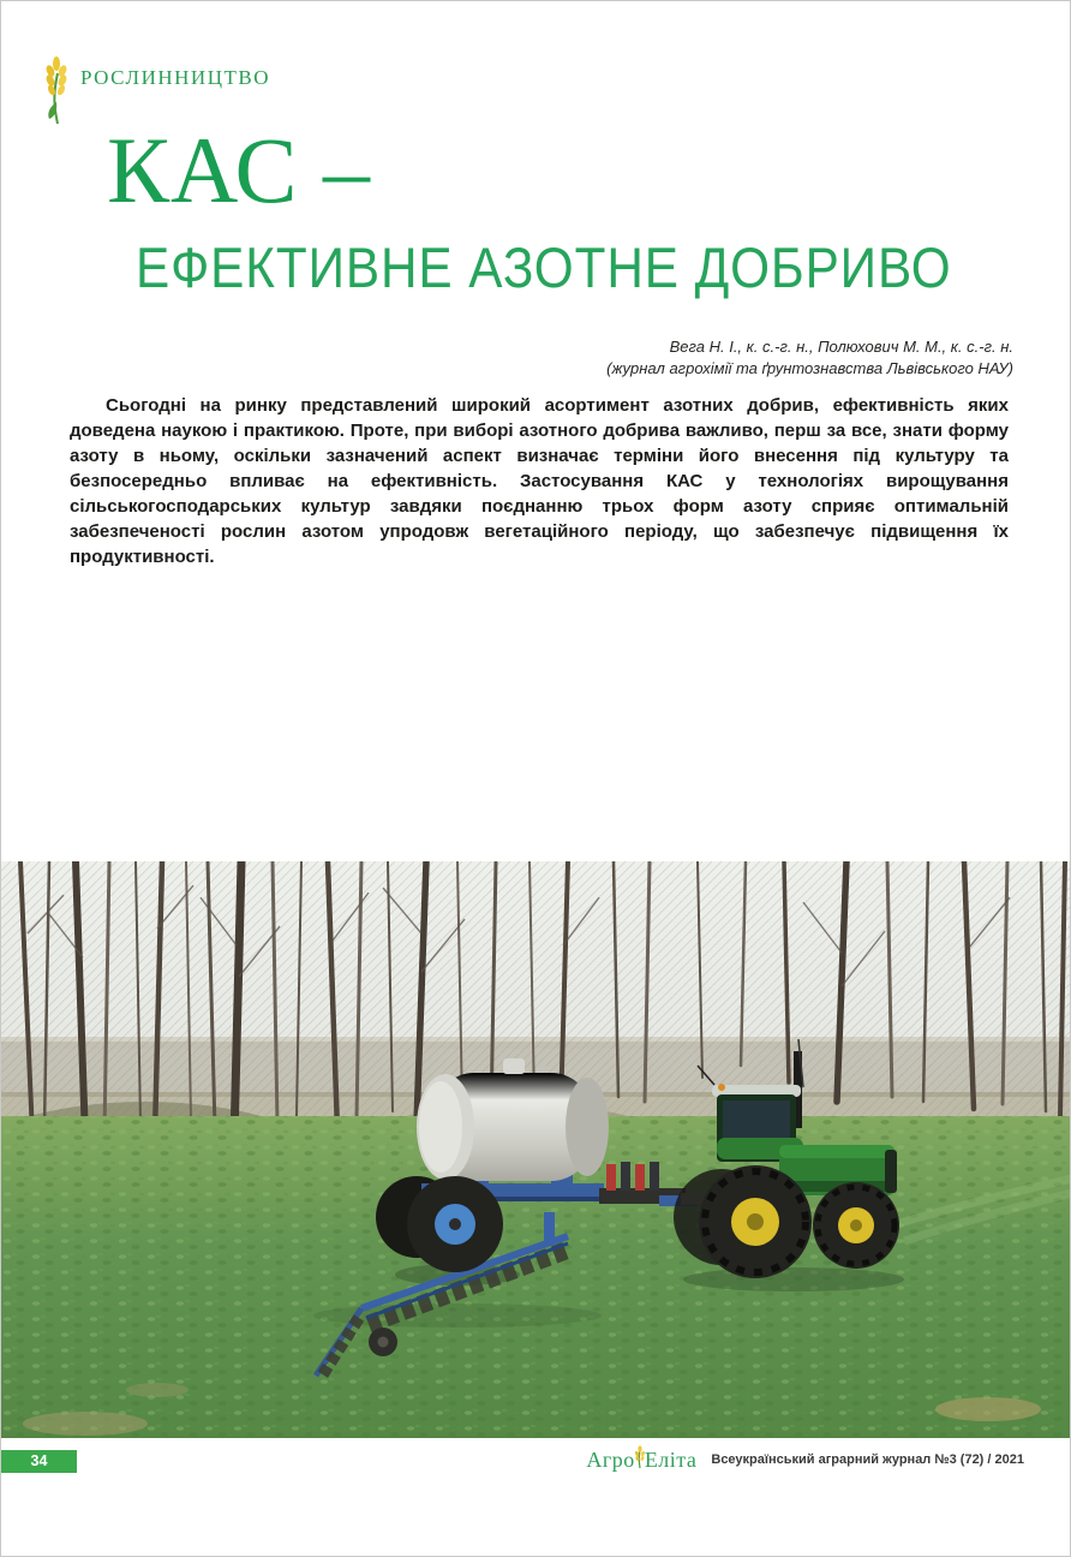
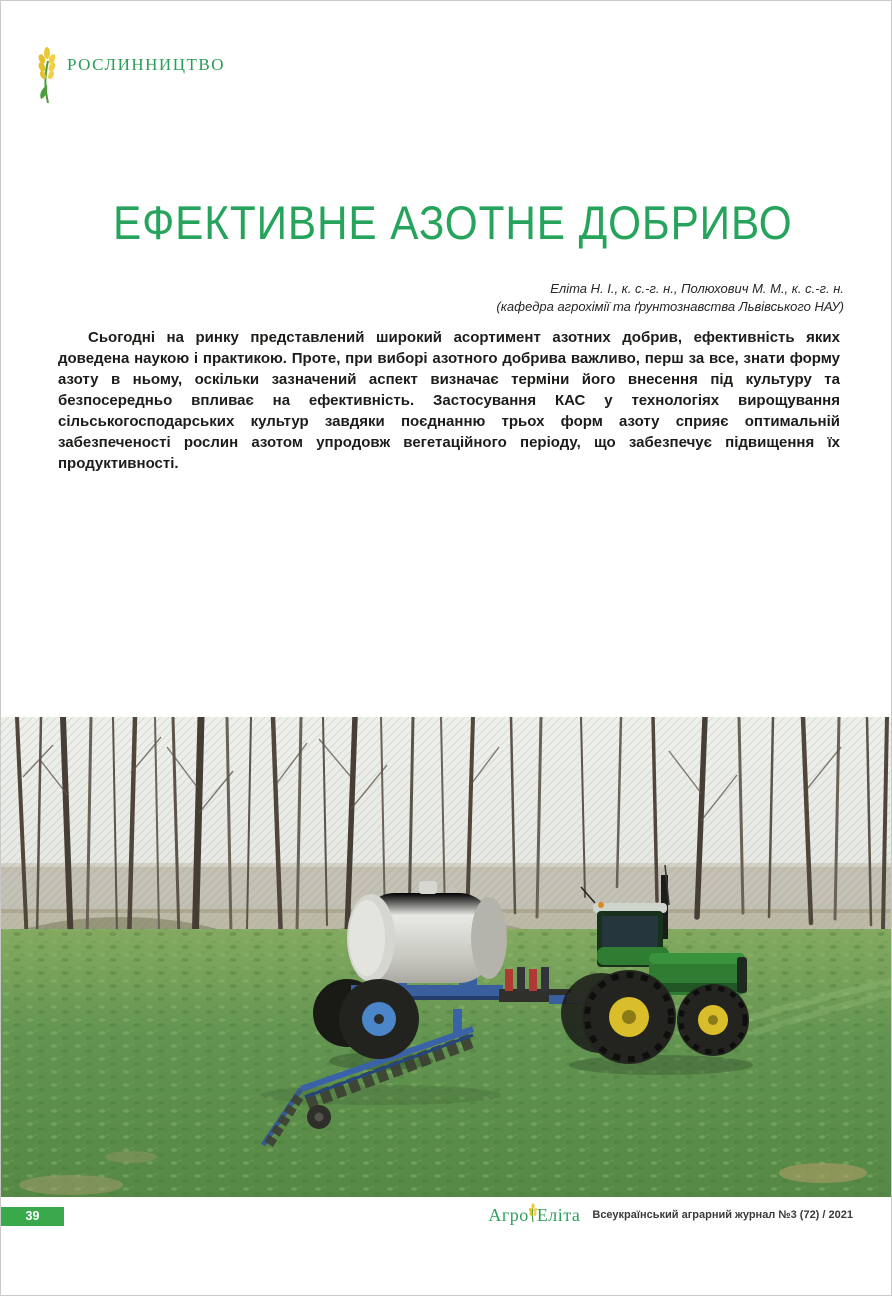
  РОСЛИННИЦТВО
- КАС –
  ЕФЕКТИВНЕ АЗОТНЕ ДОБРИВО
- Вега Н. І., к. с.-г. н., Полюхович М. М., к. с.-г. н.
+ Еліта Н. І., к. с.-г. н., Полюхович М. М., к. с.-г. н.
- (журнал агрохімії та ґрунтознавства Львівського НАУ)
+ (кафедра агрохімії та ґрунтознавства Львівського НАУ)
  Сьогодні на ринку представлений широкий асортимент азотних добрив, ефективність яких доведена наукою і практикою. Проте, при виборі азотного добрива важливо, перш за все, знати форму азоту в ньому, оскільки зазначений аспект визначає терміни його внесення під культуру та безпосередньо впливає на ефективність. Застосування КАС у технологіях вирощування сільськогосподарських культур завдяки поєднанню трьох форм азоту сприяє оптимальній забезпеченості рослин азотом упродовж вегетаційного періоду, що забезпечує підвищення їх продуктивності.
- 34
+ 39
  Агро
  Еліта
  Всеукраїнський аграрний журнал №3 (72) / 2021
